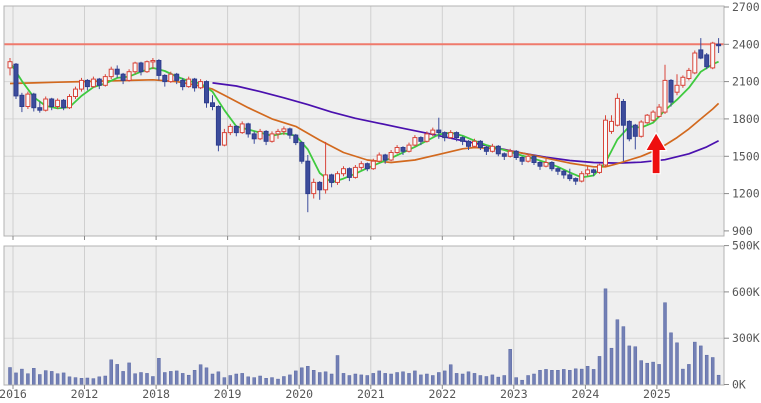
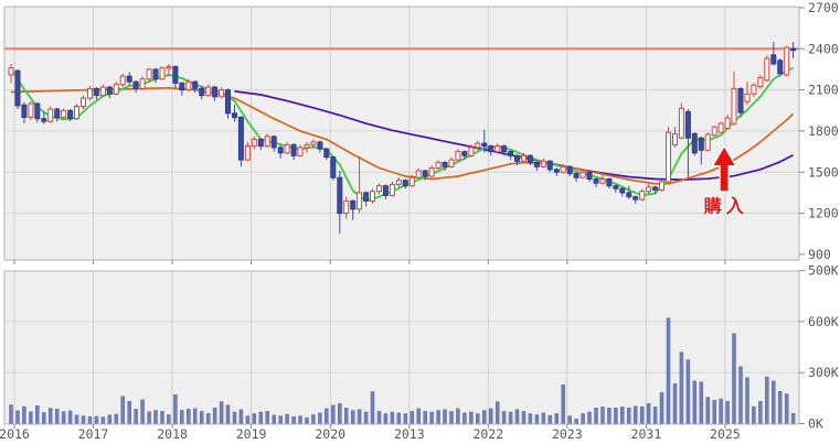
  2700
  2400
  2100
  1800
  1500
  1200
  900
  500K
  600K
  300K
  0K
  2016
- 2012
+ 2017
  2018
  2019
  2020
- 2021
+ 2013
  2022
  2023
- 2024
+ 2031
  2025
+ 購入
